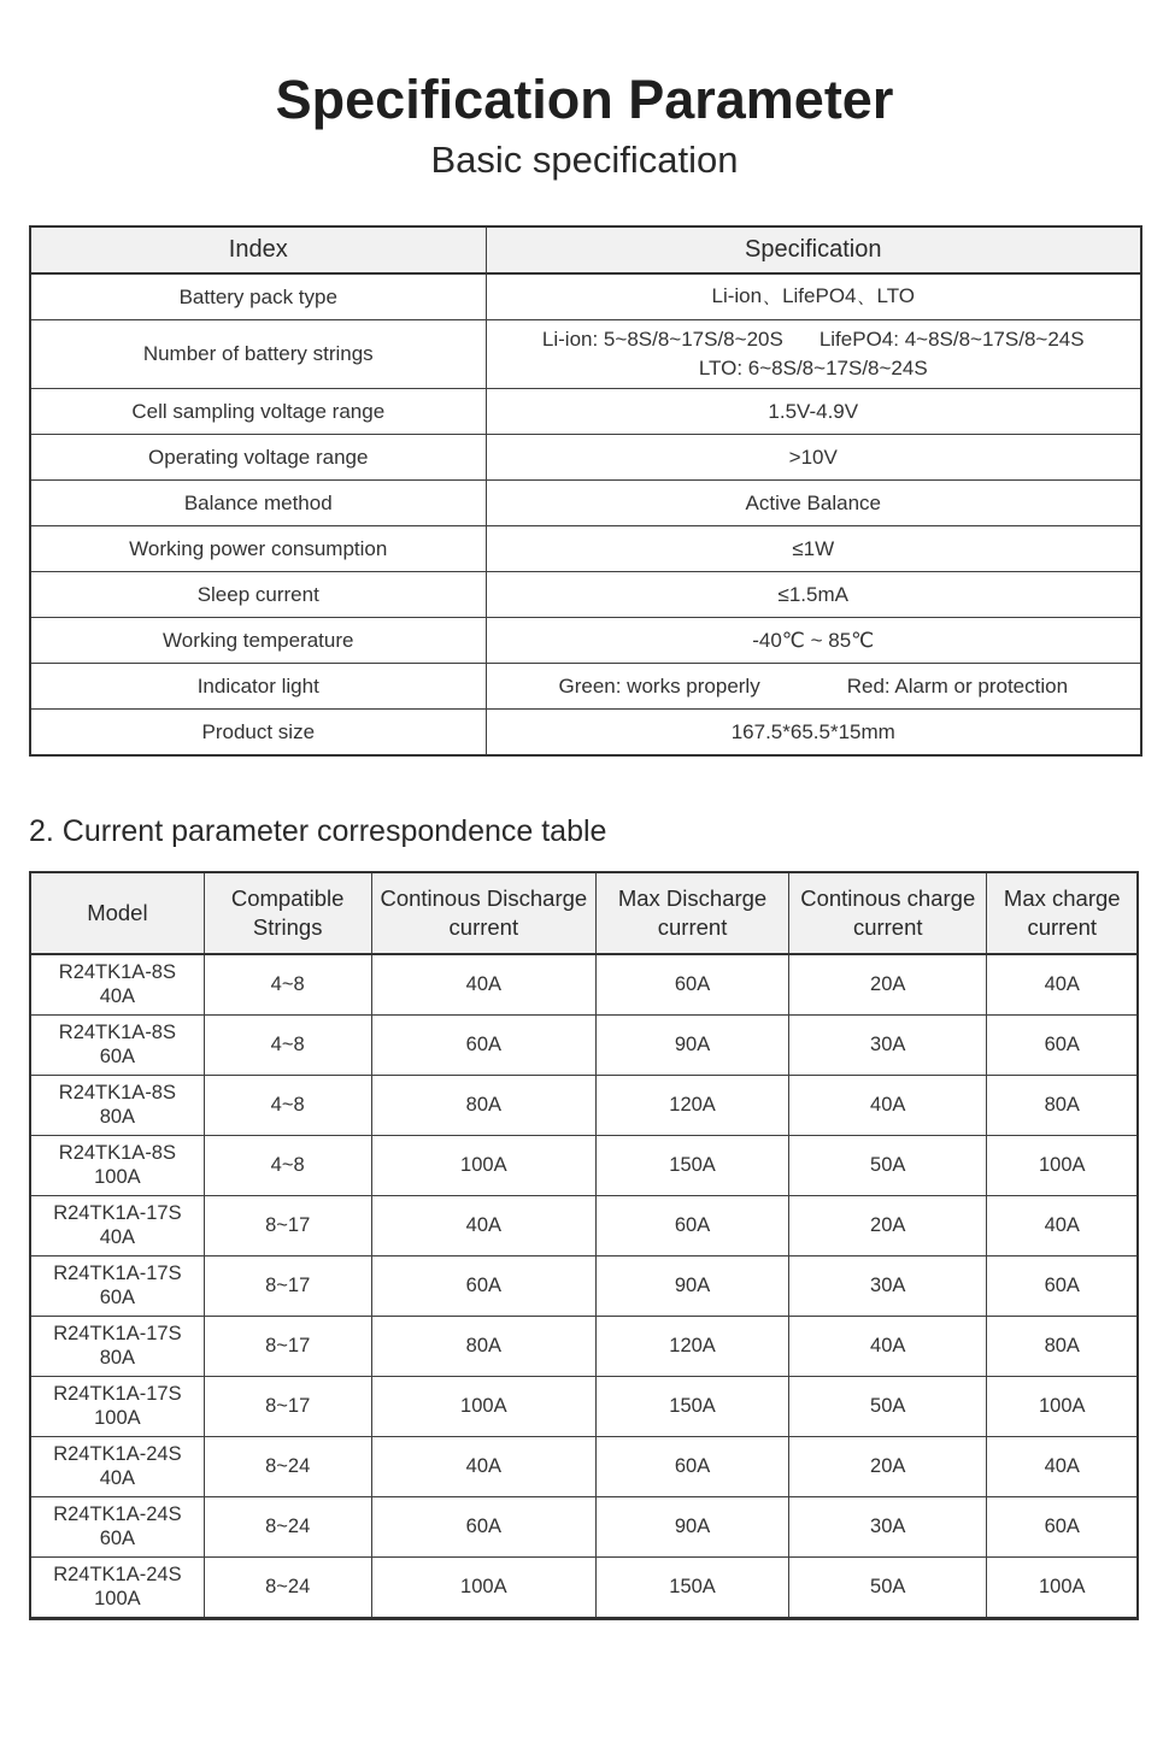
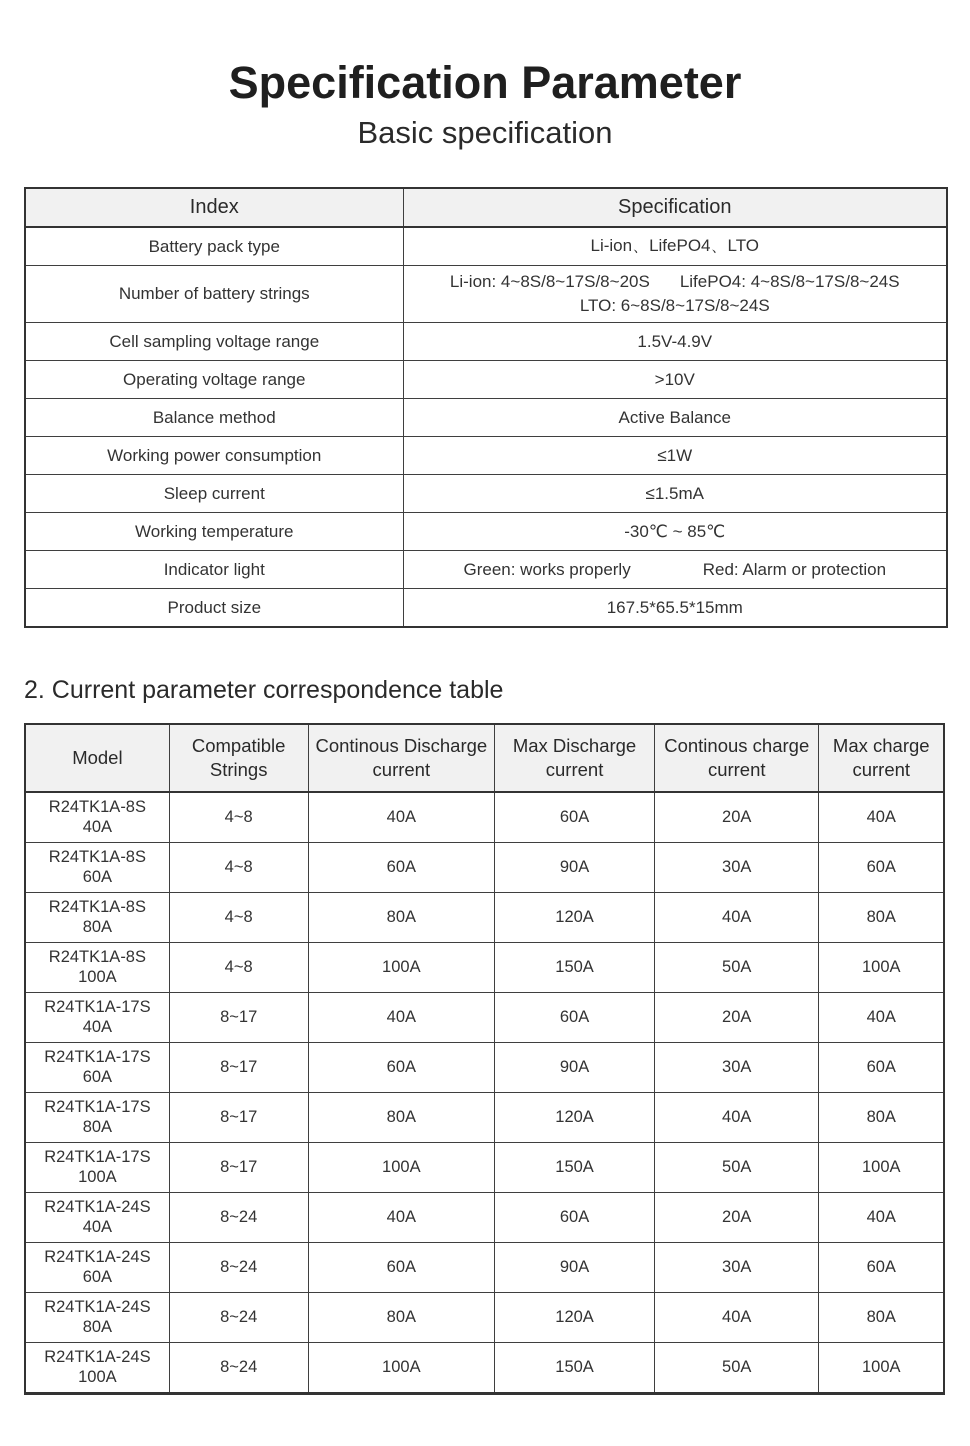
  Specification Parameter
  Basic specification
  Index	Specification
  Battery pack type	Li-ion、LifePO4、LTO
- Number of battery strings	Li-ion: 5~8S/8~17S/8~20S LifePO4: 4~8S/8~17S/8~24S LTO: 6~8S/8~17S/8~24S
+ Number of battery strings	Li-ion: 4~8S/8~17S/8~20S LifePO4: 4~8S/8~17S/8~24S LTO: 6~8S/8~17S/8~24S
  Cell sampling voltage range	1.5V-4.9V
  Operating voltage range	>10V
  Balance method	Active Balance
  Working power consumption	≤1W
  Sleep current	≤1.5mA
- Working temperature	-40℃ ~ 85℃
+ Working temperature	-30℃ ~ 85℃
  Indicator light	Green: works properly Red: Alarm or protection
  Product size	167.5*65.5*15mm
  2. Current parameter correspondence table
  Model	Compatible Strings	Continous Discharge current	Max Discharge current	Continous charge current	Max charge current
  R24TK1A-8S 40A	4~8	40A	60A	20A	40A
  R24TK1A-8S 60A	4~8	60A	90A	30A	60A
  R24TK1A-8S 80A	4~8	80A	120A	40A	80A
  R24TK1A-8S 100A	4~8	100A	150A	50A	100A
  R24TK1A-17S 40A	8~17	40A	60A	20A	40A
  R24TK1A-17S 60A	8~17	60A	90A	30A	60A
  R24TK1A-17S 80A	8~17	80A	120A	40A	80A
  R24TK1A-17S 100A	8~17	100A	150A	50A	100A
  R24TK1A-24S 40A	8~24	40A	60A	20A	40A
  R24TK1A-24S 60A	8~24	60A	90A	30A	60A
+ R24TK1A-24S 80A	8~24	80A	120A	40A	80A
  R24TK1A-24S 100A	8~24	100A	150A	50A	100A
